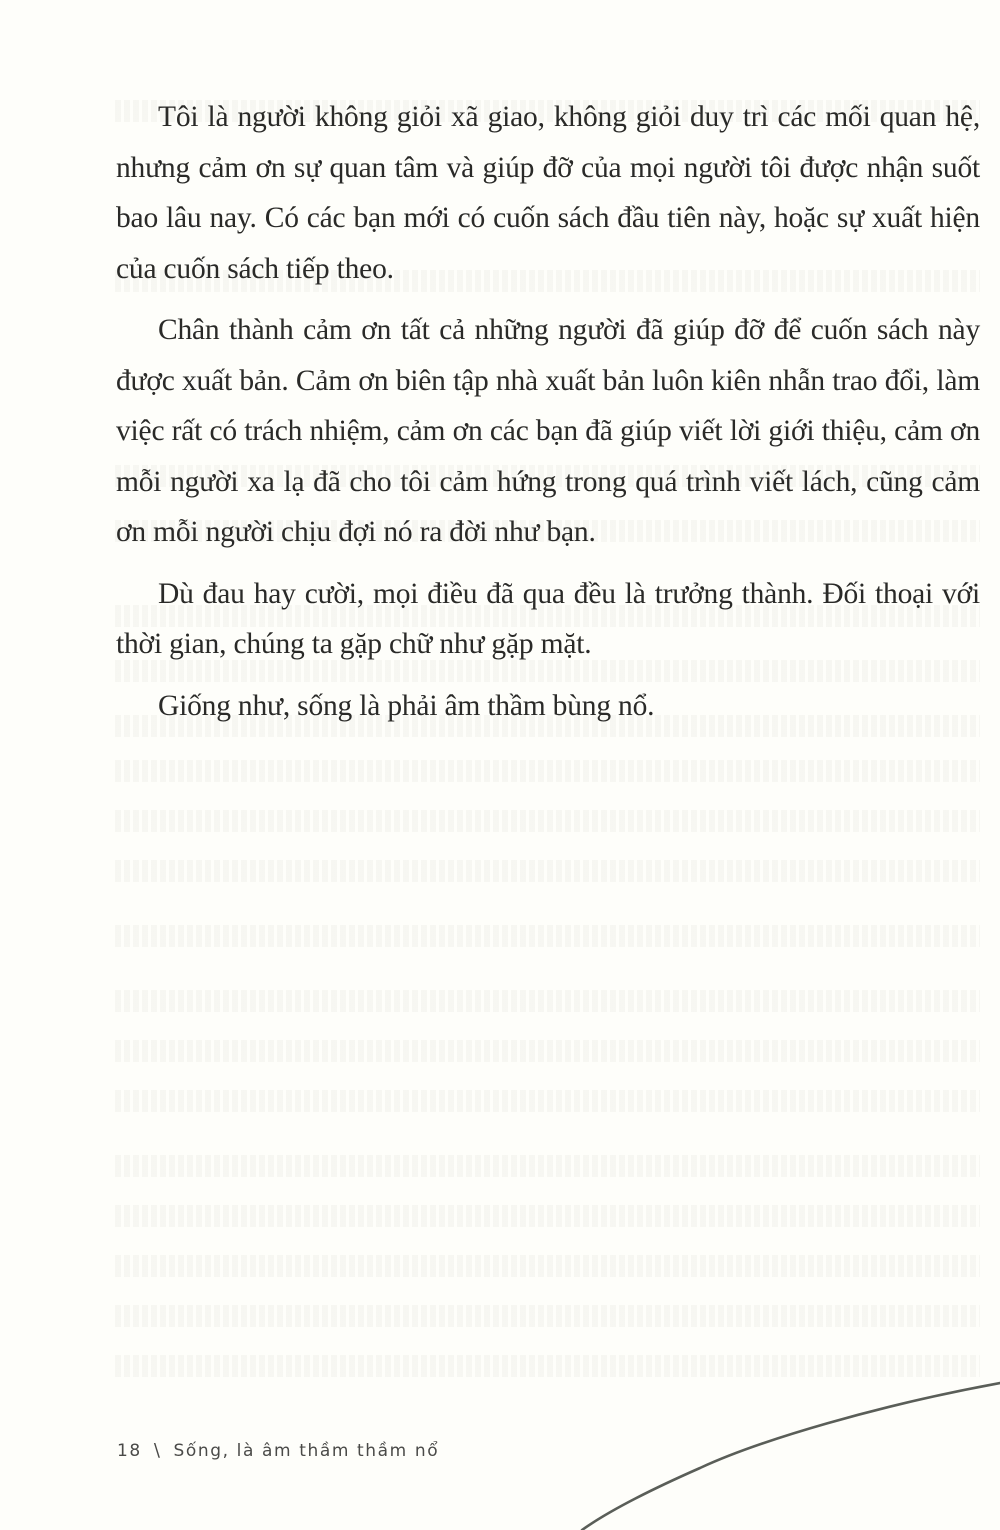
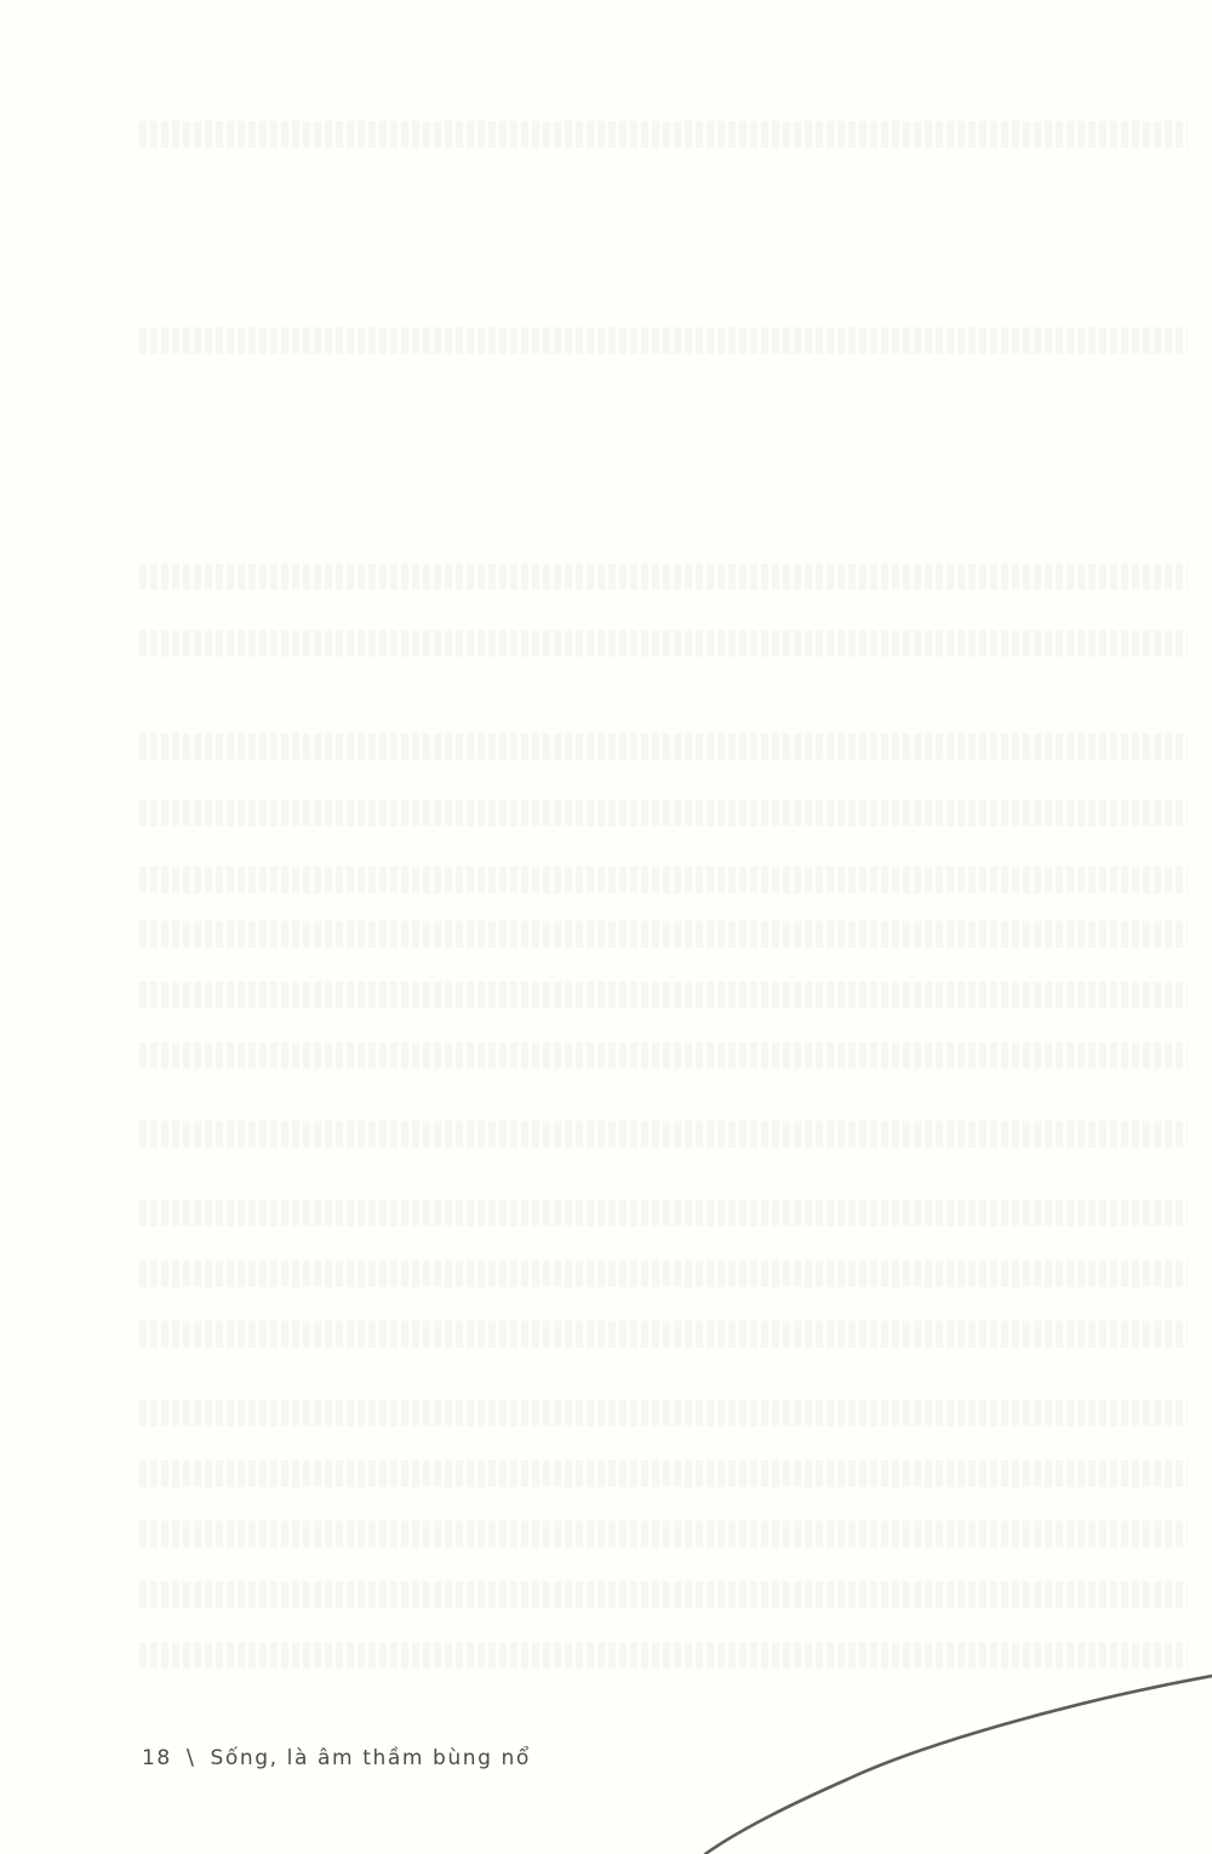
- Tôi là người không giỏi xã giao, không giỏi duy trì các mối quan hệ, nhưng cảm ơn sự quan tâm và giúp đỡ của mọi người tôi được nhận suốt bao lâu nay. Có các bạn mới có cuốn sách đầu tiên này, hoặc sự xuất hiện của cuốn sách tiếp theo.
- Chân thành cảm ơn tất cả những người đã giúp đỡ để cuốn sách này được xuất bản. Cảm ơn biên tập nhà xuất bản luôn kiên nhẫn trao đổi, làm việc rất có trách nhiệm, cảm ơn các bạn đã giúp viết lời giới thiệu, cảm ơn mỗi người xa lạ đã cho tôi cảm hứng trong quá trình viết lách, cũng cảm ơn mỗi người chịu đợi nó ra đời như bạn.
- Dù đau hay cười, mọi điều đã qua đều là trưởng thành. Đối thoại với thời gian, chúng ta gặp chữ như gặp mặt.
- Giống như, sống là phải âm thầm bùng nổ.
  18
  \
- Sống, là âm thầm thầm nổ
+ Sống, là âm thầm bùng nổ
